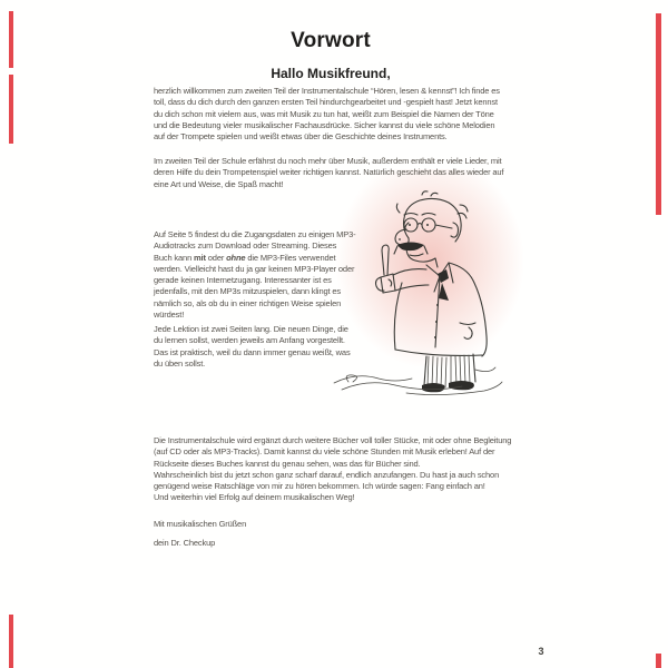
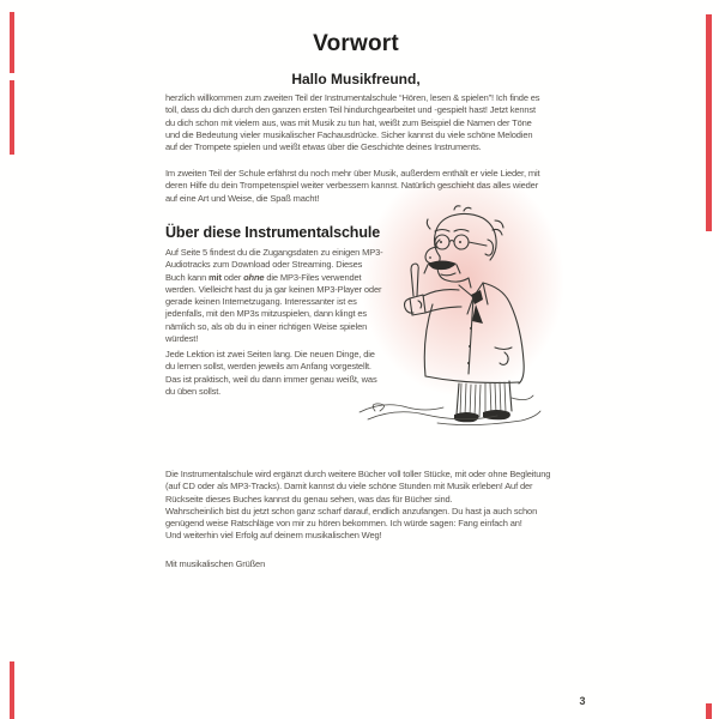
  Vorwort
  Hallo Musikfreund,
- herzlich willkommen zum zweiten Teil der Instrumentalschule “Hören, lesen & kennst”! Ich finde es toll, dass du dich durch den ganzen ersten Teil hindurchgearbeitet und -gespielt hast! Jetzt kennst du dich schon mit vielem aus, was mit Musik zu tun hat, weißt zum Beispiel die Namen der Töne und die Bedeutung vieler musikalischer Fachausdrücke. Sicher kannst du viele schöne Melodien auf der Trompete spielen und weißt etwas über die Geschichte deines Instruments.
+ herzlich willkommen zum zweiten Teil der Instrumentalschule “Hören, lesen & spielen”! Ich finde es toll, dass du dich durch den ganzen ersten Teil hindurchgearbeitet und -gespielt hast! Jetzt kennst du dich schon mit vielem aus, was mit Musik zu tun hat, weißt zum Beispiel die Namen der Töne und die Bedeutung vieler musikalischer Fachausdrücke. Sicher kannst du viele schöne Melodien auf der Trompete spielen und weißt etwas über die Geschichte deines Instruments.
- Im zweiten Teil der Schule erfährst du noch mehr über Musik, außerdem enthält er viele Lieder, mit deren Hilfe du dein Trompetenspiel weiter richtigen kannst. Natürlich geschieht das alles wieder auf eine Art und Weise, die Spaß macht!
+ Im zweiten Teil der Schule erfährst du noch mehr über Musik, außerdem enthält er viele Lieder, mit deren Hilfe du dein Trompetenspiel weiter verbessern kannst. Natürlich geschieht das alles wieder auf eine Art und Weise, die Spaß macht!
+ Über diese Instrumentalschule
  Auf Seite 5 findest du die Zugangsdaten zu einigen MP3-Audiotracks zum Download oder Streaming. Dieses Buch kann mit oder ohne die MP3-Files verwendet werden. Vielleicht hast du ja gar keinen MP3-Player oder gerade keinen Internetzugang. Interessanter ist es jedenfalls, mit den MP3s mitzuspielen, dann klingt es nämlich so, als ob du in einer richtigen Weise spielen würdest!
  Jede Lektion ist zwei Seiten lang. Die neuen Dinge, die du lernen sollst, werden jeweils am Anfang vorgestellt. Das ist praktisch, weil du dann immer genau weißt, was du üben sollst.
  Die Instrumentalschule wird ergänzt durch weitere Bücher voll toller Stücke, mit oder ohne Begleitung (auf CD oder als MP3-Tracks). Damit kannst du viele schöne Stunden mit Musik erleben! Auf der Rückseite dieses Buches kannst du genau sehen, was das für Bücher sind.
  Wahrscheinlich bist du jetzt schon ganz scharf darauf, endlich anzufangen. Du hast ja auch schon genügend weise Ratschläge von mir zu hören bekommen. Ich würde sagen: Fang einfach an!
  Und weiterhin viel Erfolg auf deinem musikalischen Weg!
  Mit musikalischen Grüßen
- dein Dr. Checkup
  3
